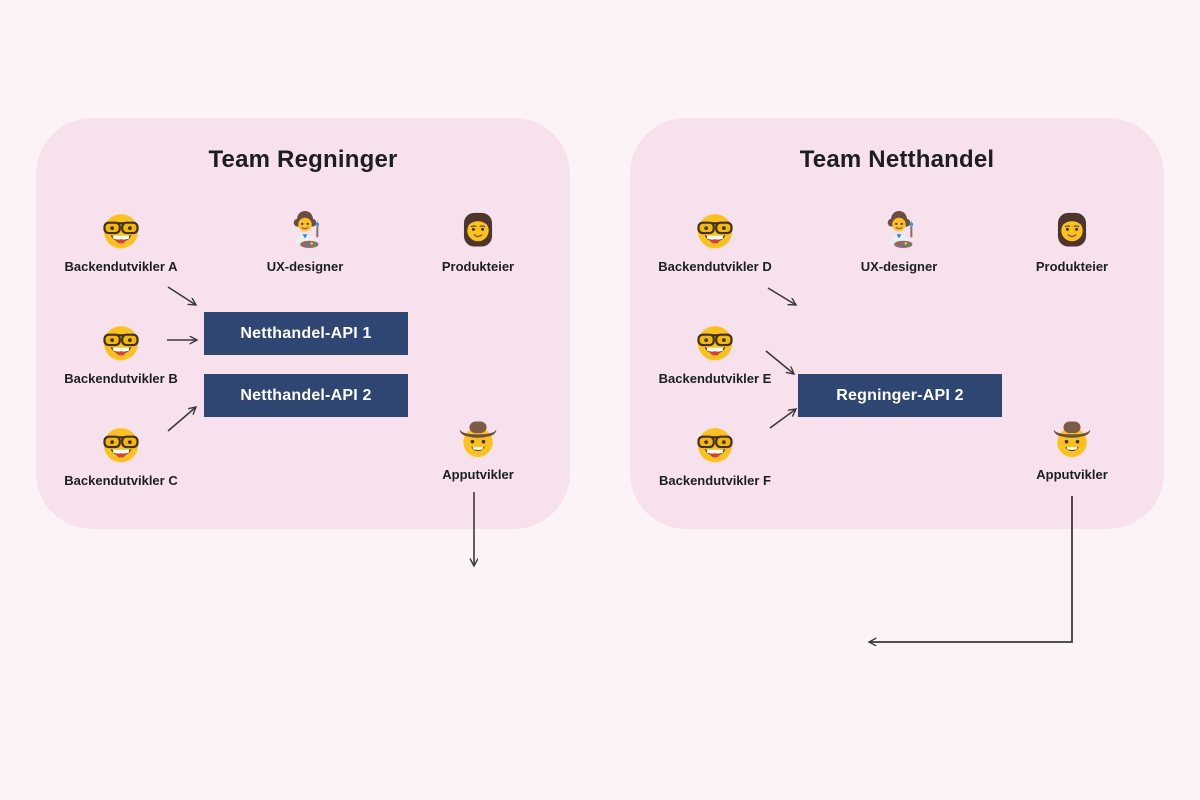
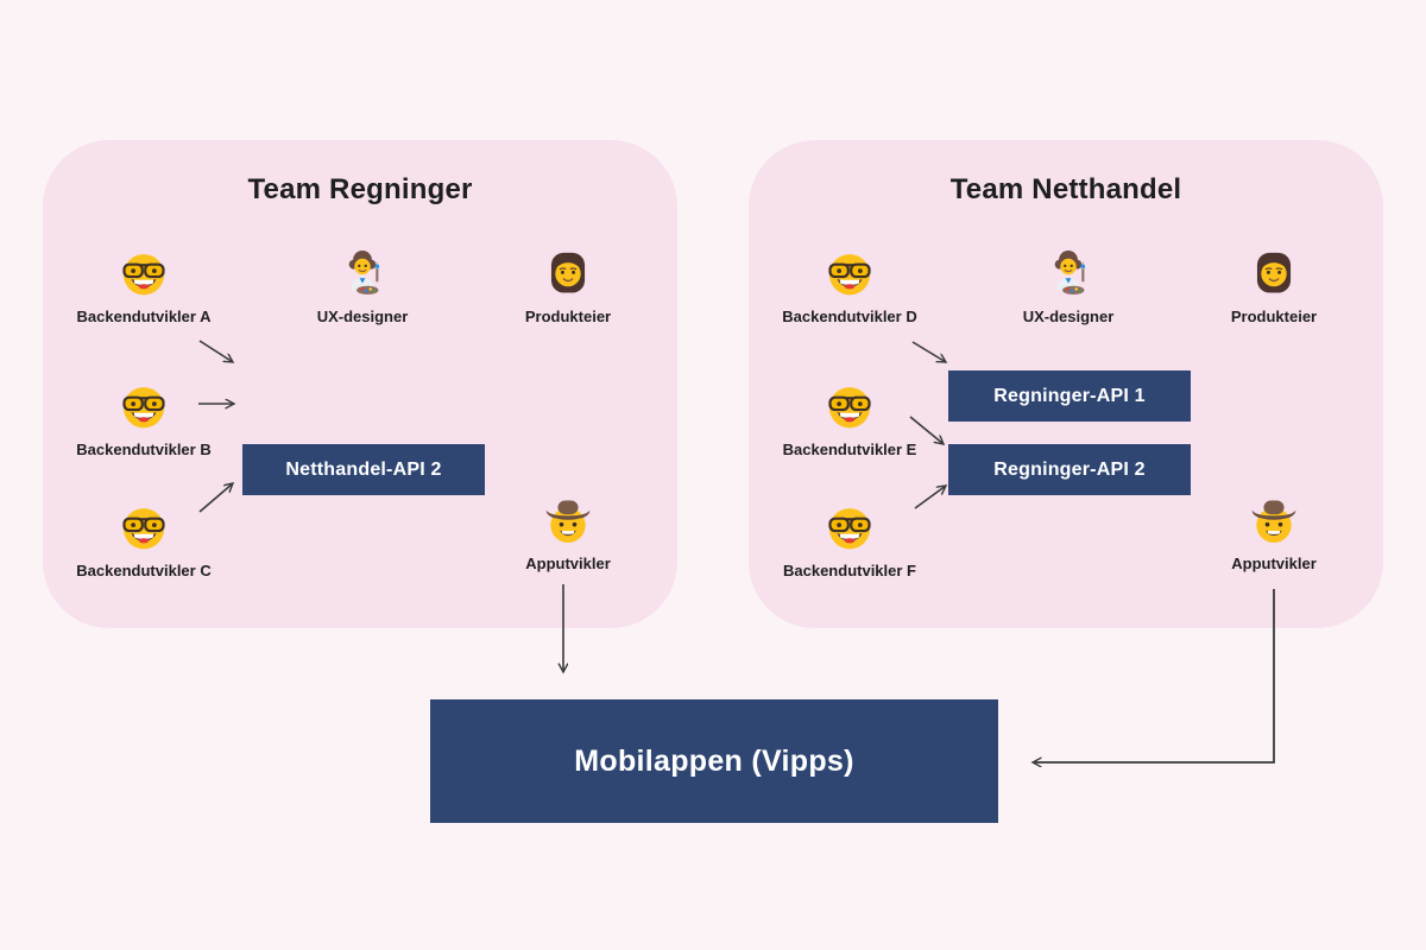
  Team Regninger
  Backendutvikler A
  UX-designer
  Produkteier
  Backendutvikler B
  Backendutvikler C
  Apputvikler
- Netthandel-API 1
  Netthandel-API 2
  Team Netthandel
  Backendutvikler D
  UX-designer
  Produkteier
  Backendutvikler E
  Backendutvikler F
  Apputvikler
+ Regninger-API 1
  Regninger-API 2
+ Mobilappen (Vipps)
